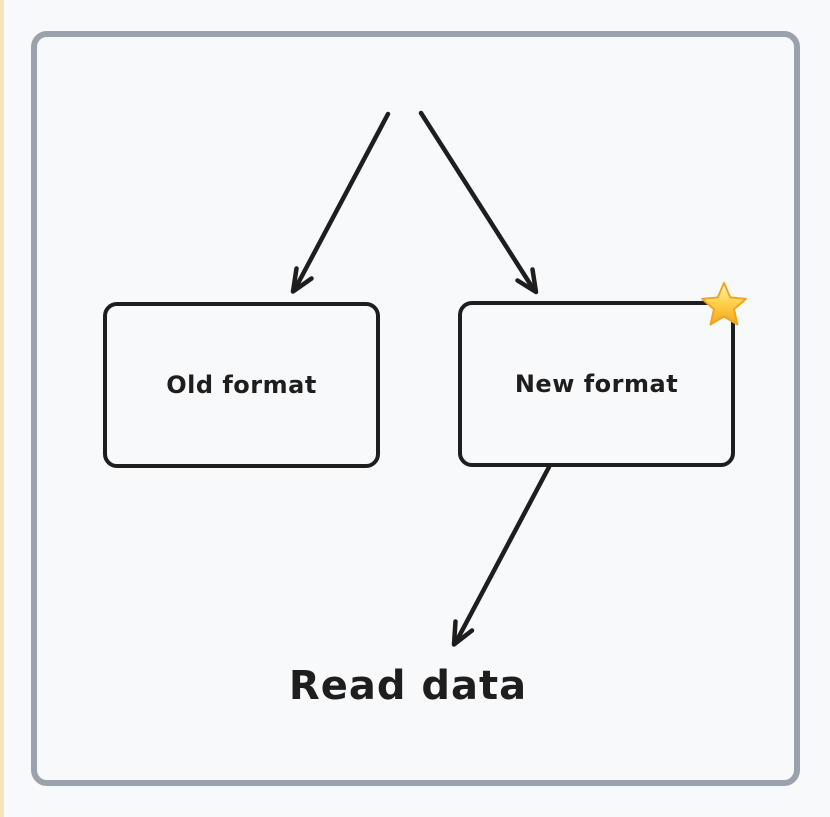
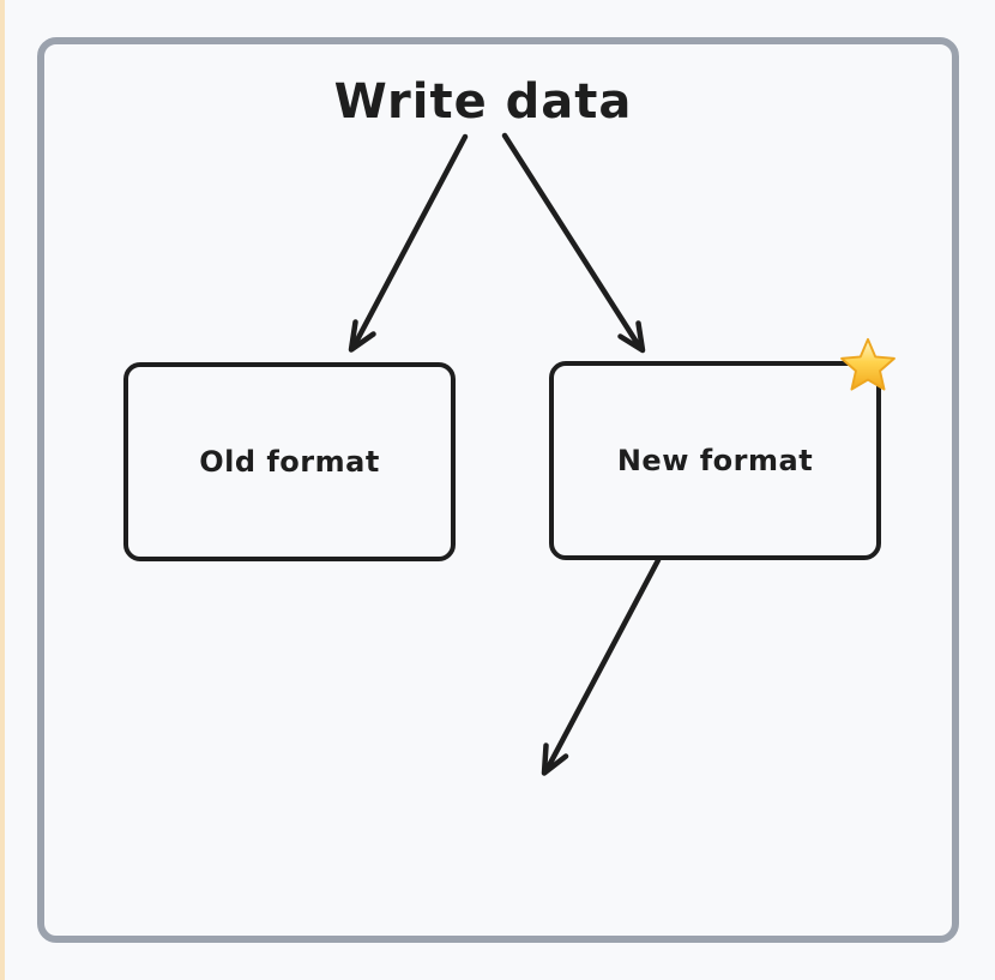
+ Write data
  Old format
  New format
- Read data
